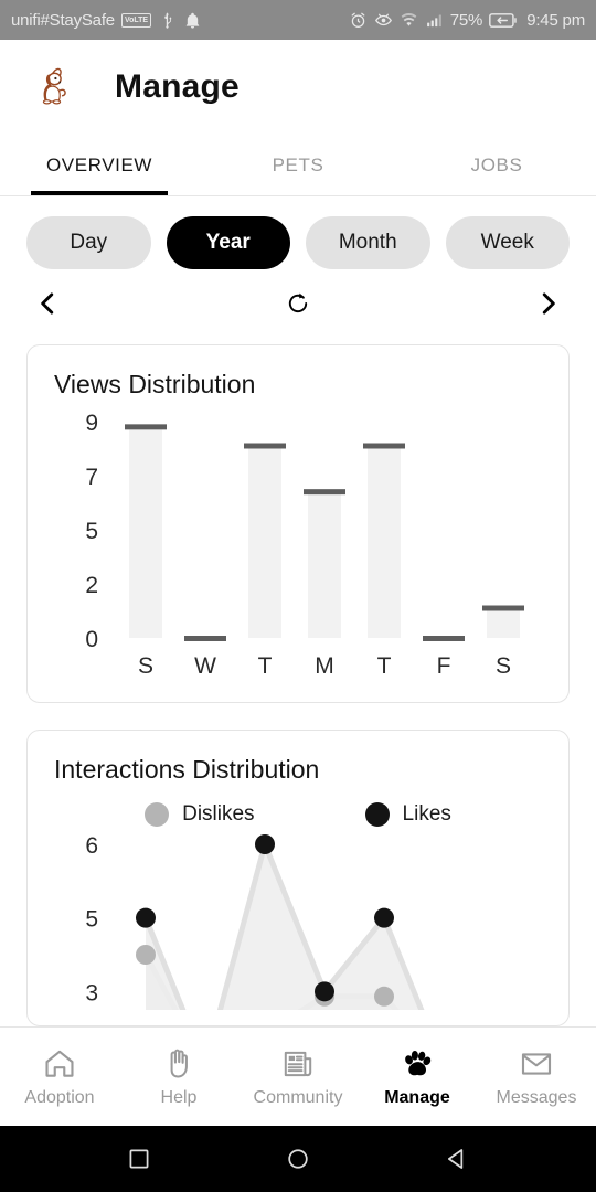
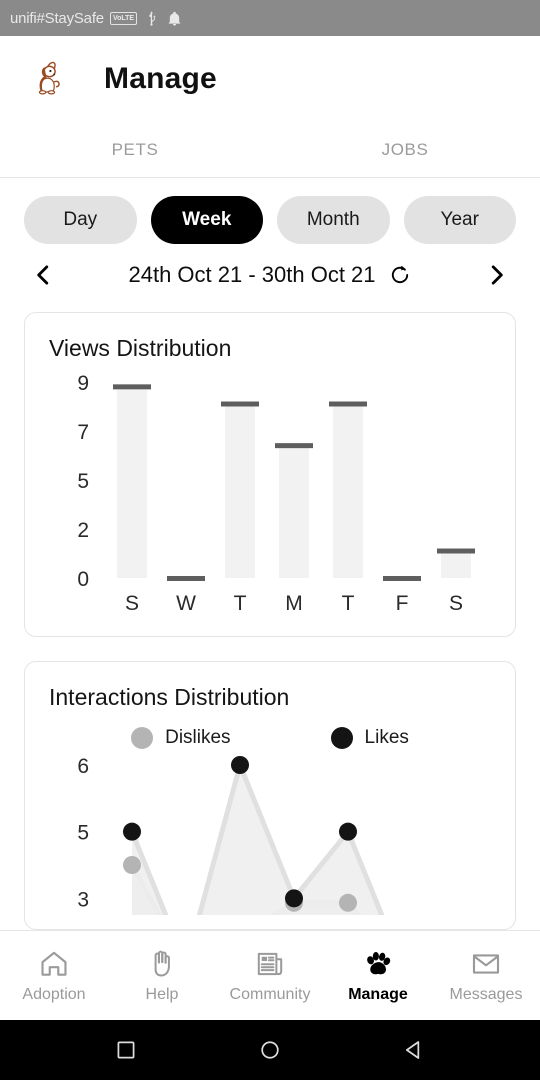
  unifi#StaySafe
- 75%
- 9:45 pm
  Manage
- OVERVIEW
  PETS
  JOBS
  Day
- Year
+ Week
  Month
- Week
+ Year
+ 24th Oct 21 - 30th Oct 21
  Views Distribution
  0
  2
  5
  7
  9
  S
  W
  T
  M
  T
  F
  S
  Interactions Distribution
  Dislikes
  Likes
  3
  5
  6
  Adoption
  Help
  Community
  Manage
  Messages
